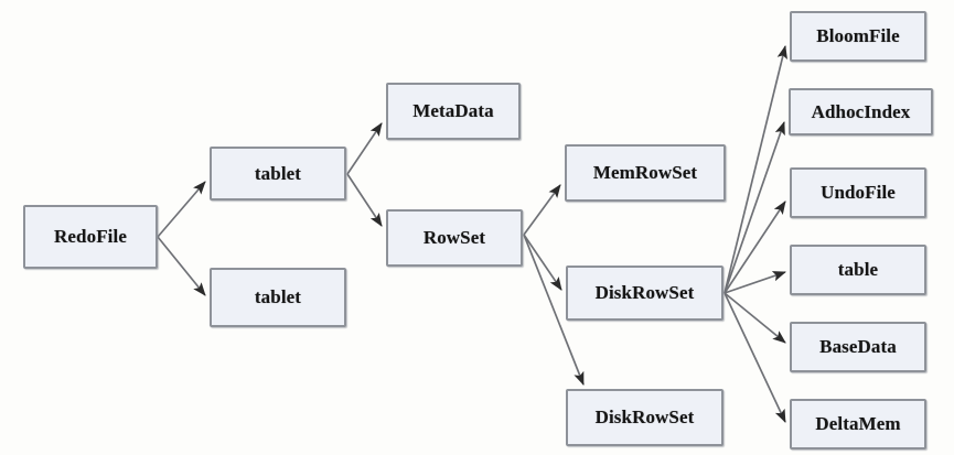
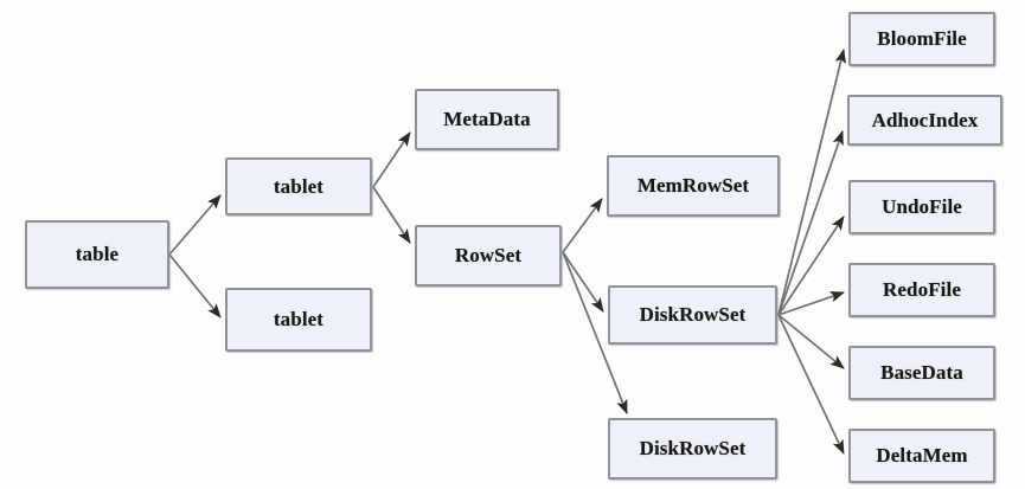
- RedoFile
+ table
  tablet
  tablet
  MetaData
  RowSet
  MemRowSet
  DiskRowSet
  DiskRowSet
  BloomFile
  AdhocIndex
  UndoFile
- table
+ RedoFile
  BaseData
  DeltaMem
